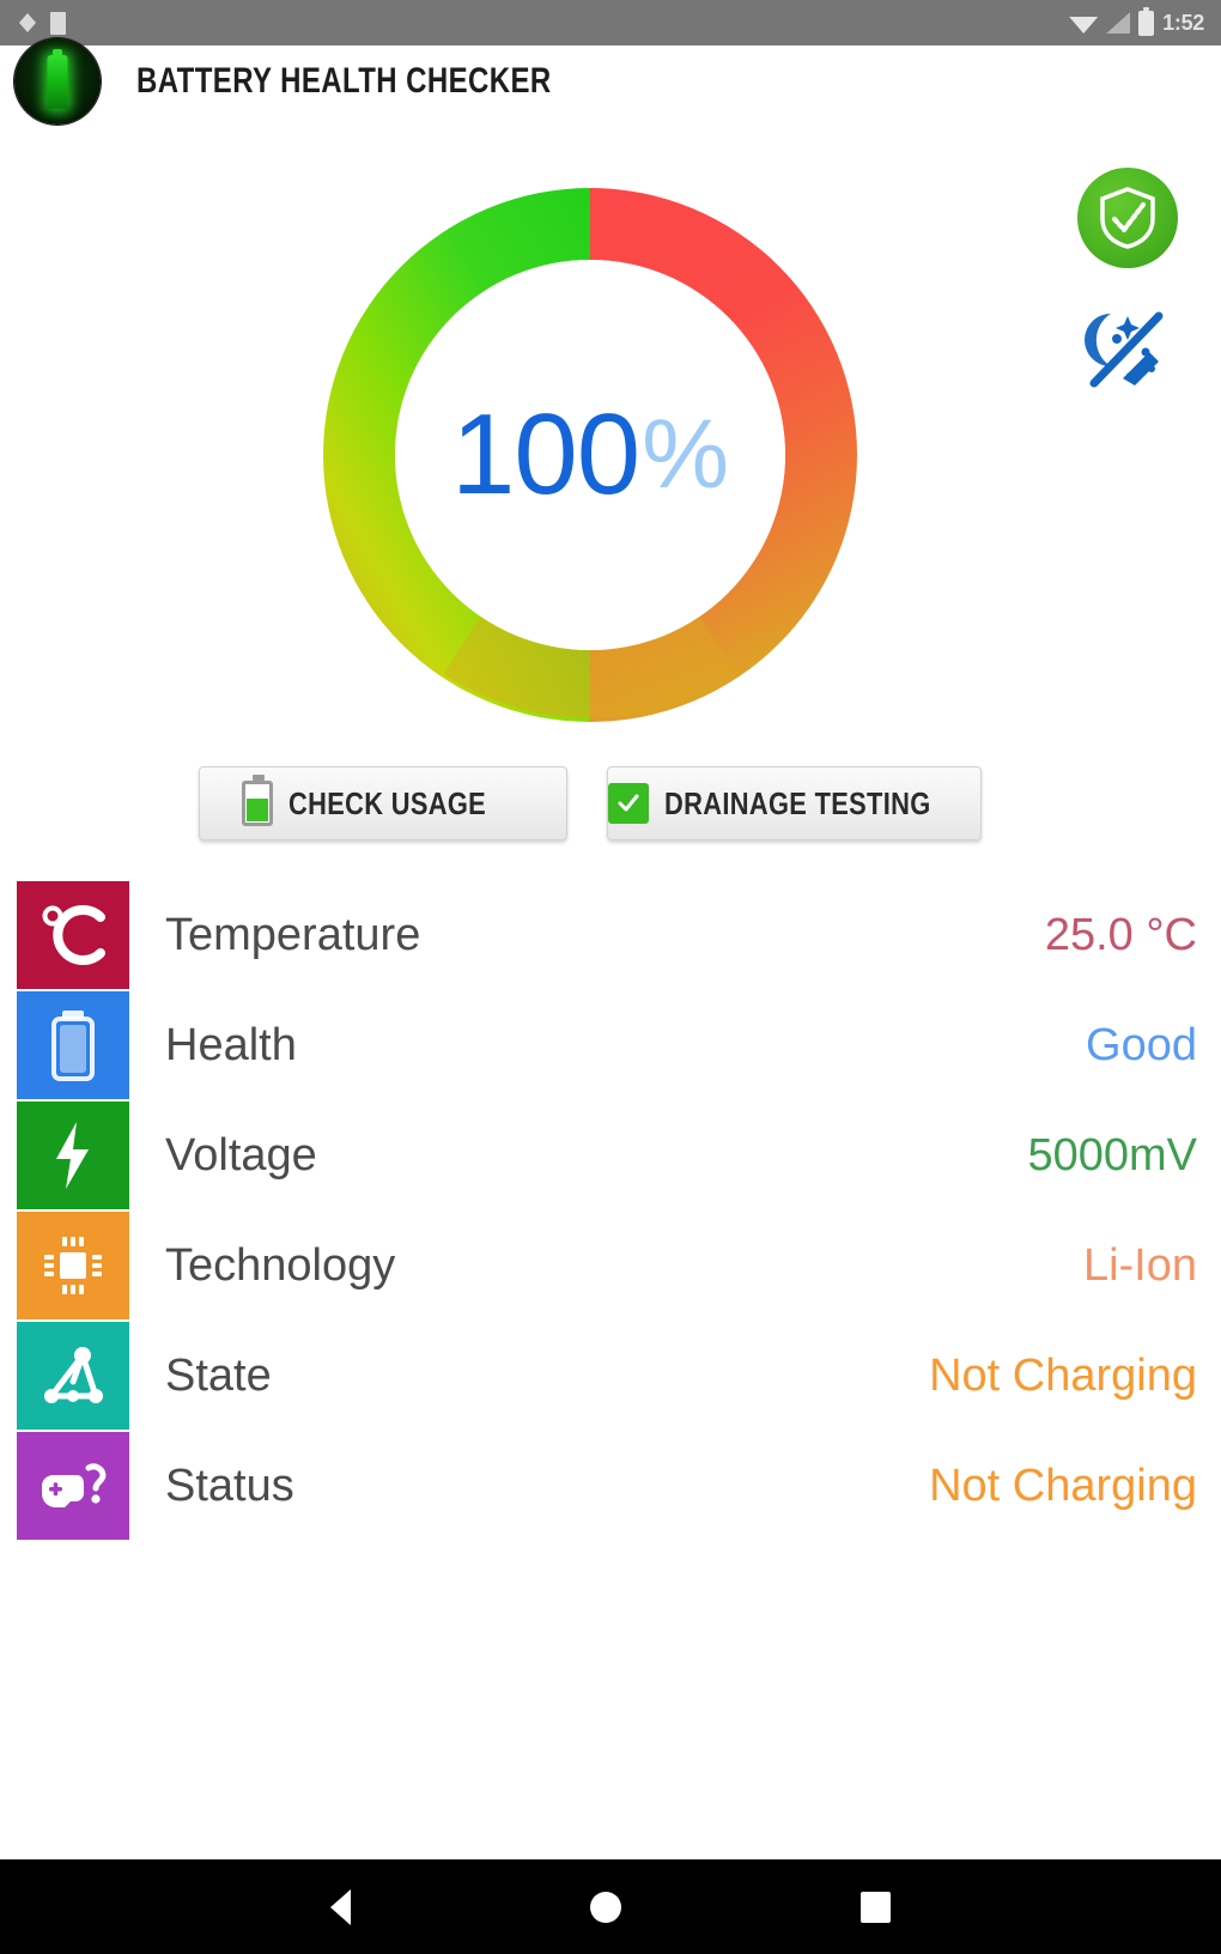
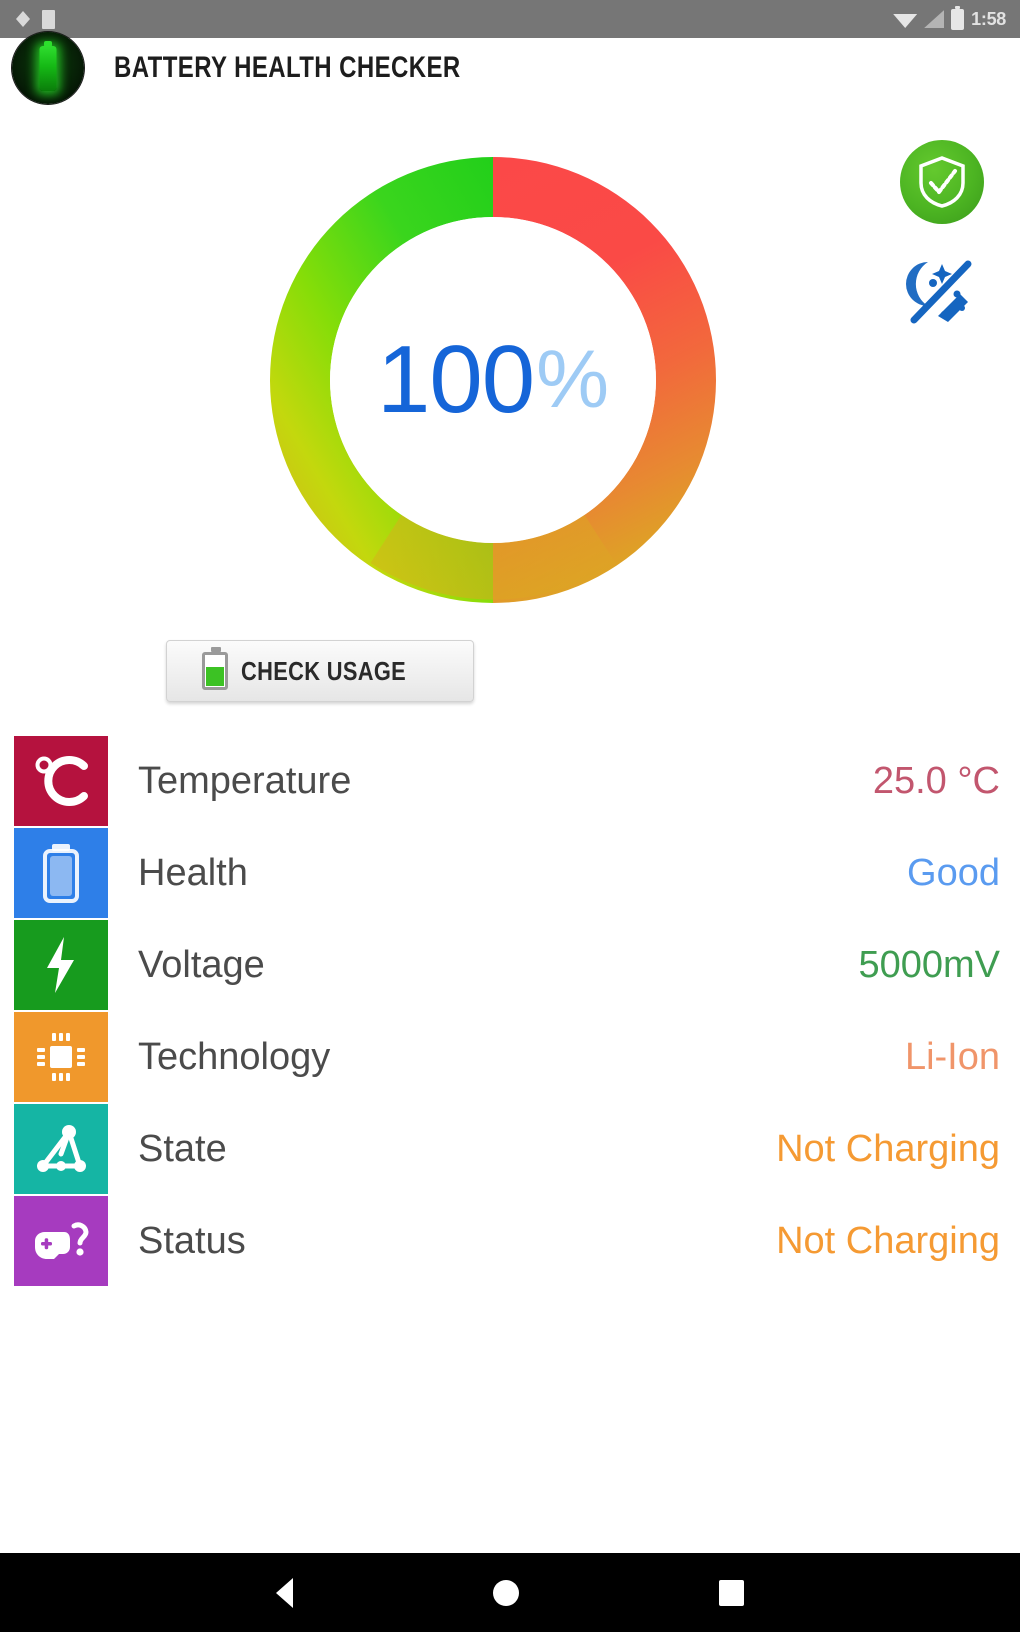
- 1:52
+ 1:58
  BATTERY HEALTH CHECKER
  100
  %
  CHECK USAGE
- DRAINAGE TESTING
  Temperature
  25.0 °C
  Health
  Good
  Voltage
  5000mV
  Technology
  Li-Ion
  State
  Not Charging
  Status
  Not Charging
